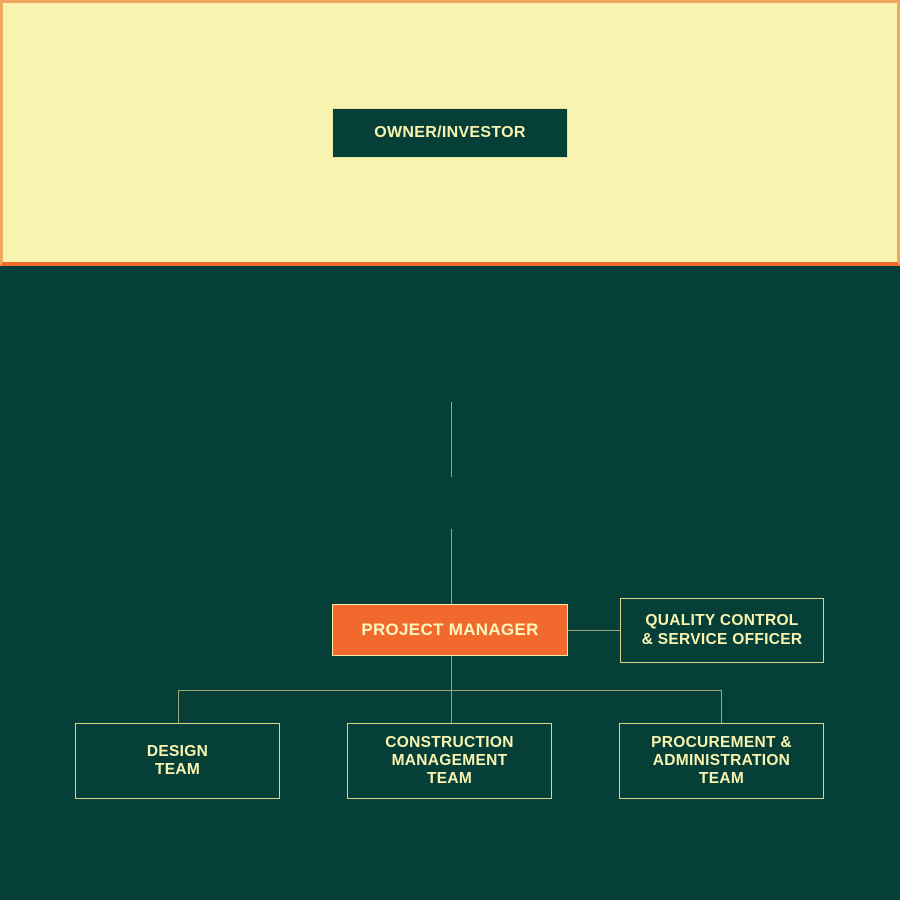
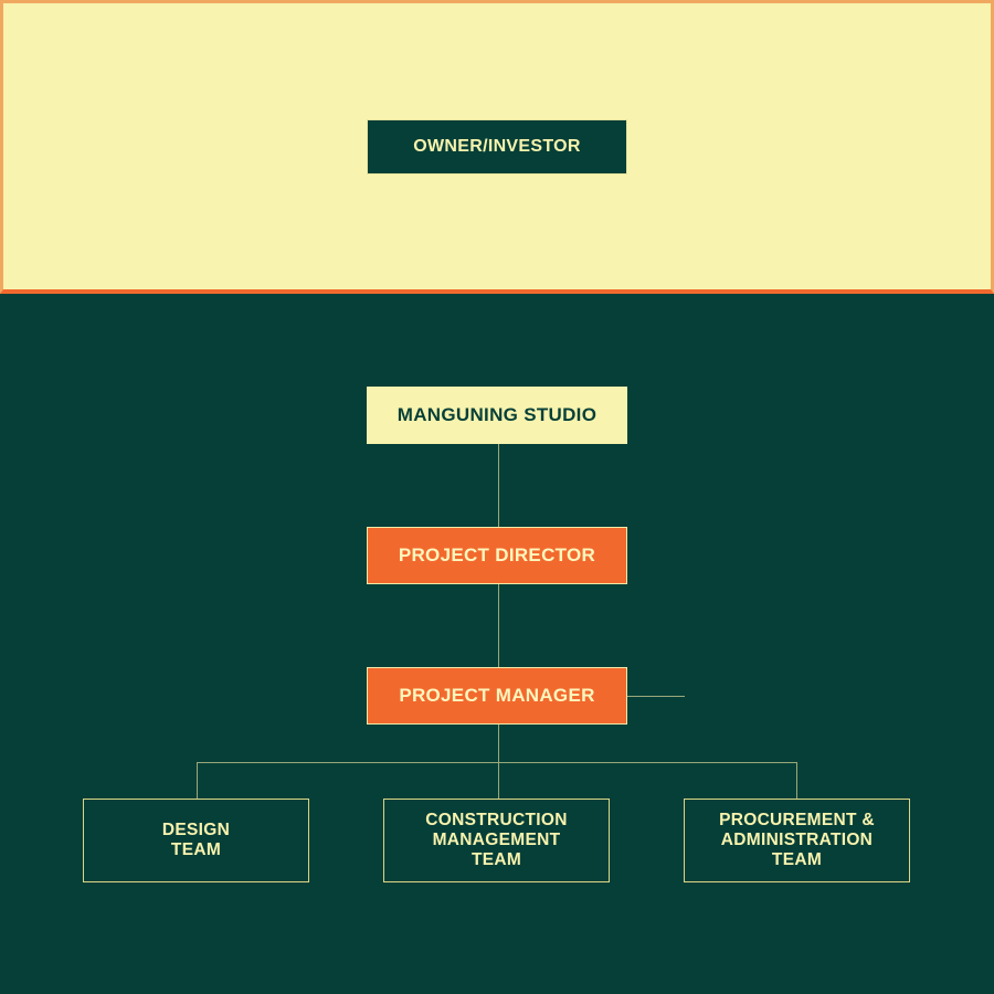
  OWNER/INVESTOR
+ MANGUNING STUDIO
+ PROJECT DIRECTOR
  PROJECT MANAGER
- QUALITY CONTROL
- & SERVICE OFFICER
  DESIGN
  TEAM
  CONSTRUCTION
  MANAGEMENT
  TEAM
  PROCUREMENT &
  ADMINISTRATION
  TEAM
